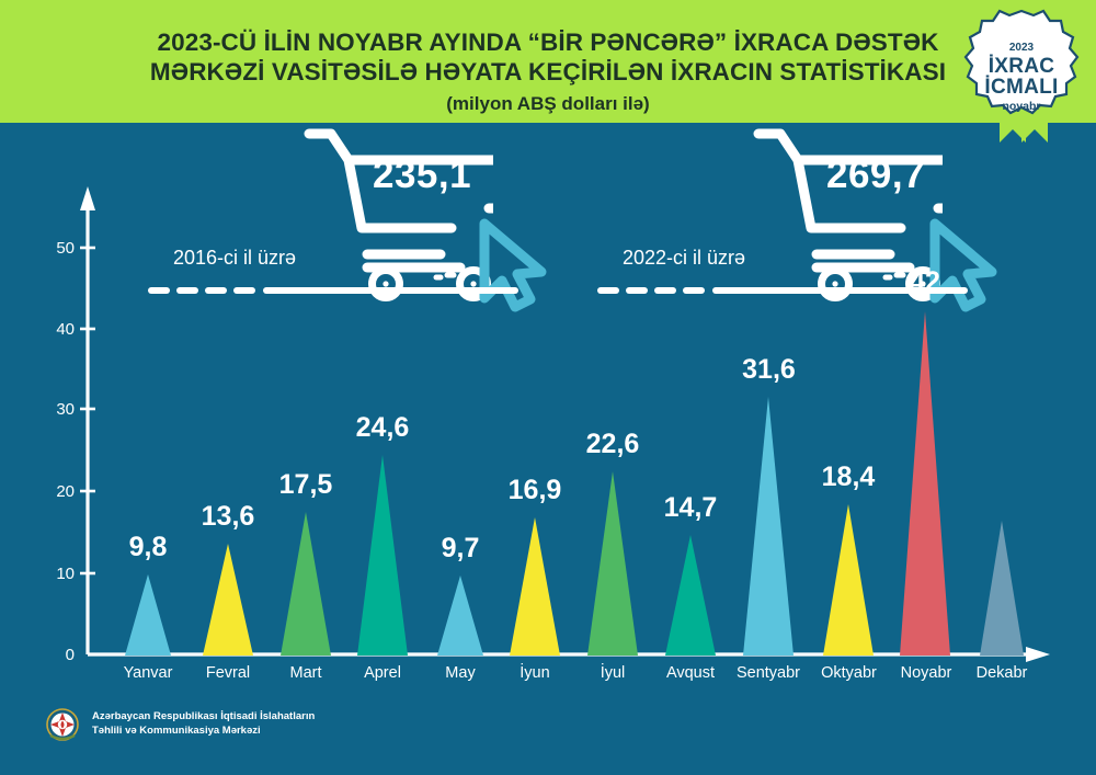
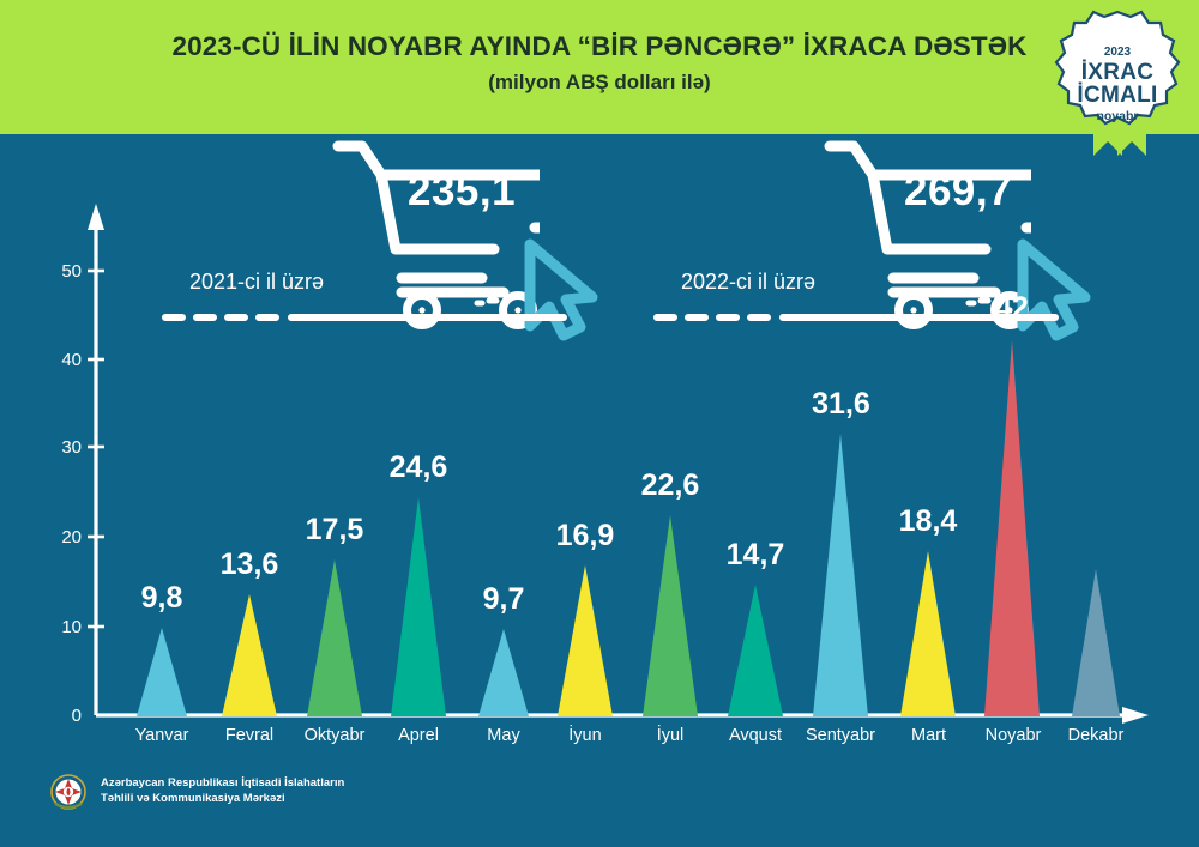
  2023-CÜ İLİN NOYABR AYINDA “BİR PƏNCƏRƏ” İXRACA DƏSTƏK
- MƏRKƏZİ VASİTƏSİLƏ HƏYATA KEÇİRİLƏN İXRACIN STATİSTİKASI
  (milyon ABŞ dolları ilə)
  2023
  İXRAC
  İCMALI
  noyabr
  235,1
- 2016-ci il üzrə
+ 2021-ci il üzrə
  269,7
  2022-ci il üzrə
  0
  10
  20
  30
  40
  50
  9,8
  13,6
  17,5
  24,6
  9,7
  16,9
  22,6
  14,7
  31,6
  18,4
  42
  Yanvar
  Fevral
- Mart
+ Oktyabr
  Aprel
  May
  İyun
  İyul
  Avqust
  Sentyabr
- Oktyabr
+ Mart
  Noyabr
  Dekabr
  Azərbaycan Respublikası İqtisadi İslahatların
  Təhlili və Kommunikasiya Mərkəzi
